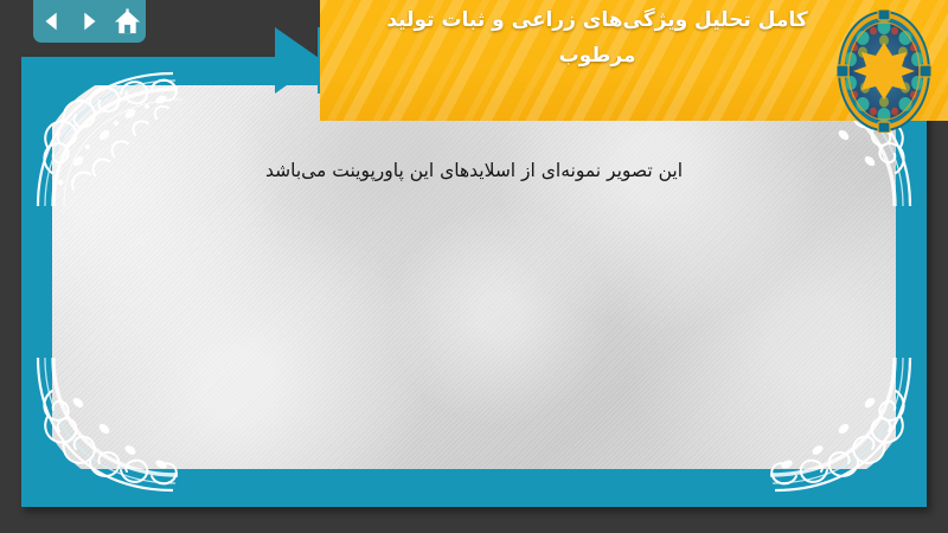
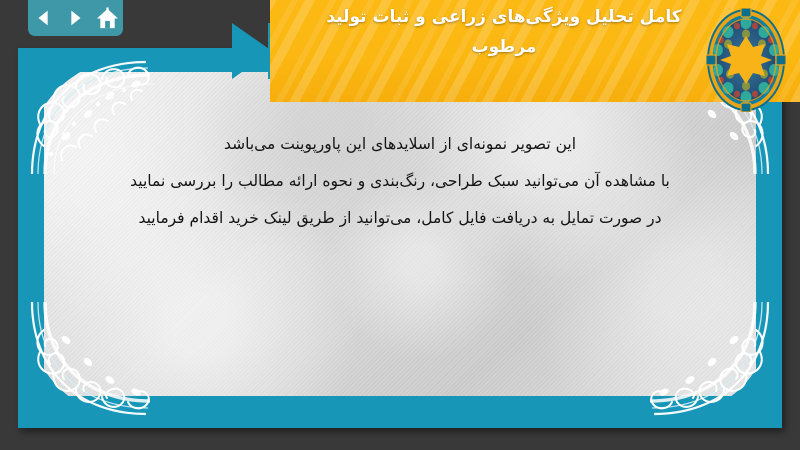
  کامل تحلیل ویژگی‌های زراعی و ثبات تولید
  مرطوب
  این تصویر نمونه‌ای از اسلایدهای این پاورپوینت می‌باشد
+ با مشاهده آن میتوانید سبک طراحی، رنگ‌بندی و نحوه ارائه مطالب را بررسی نمایید
+ در صورت تمایل به دریافت فایل کامل، می‌توانید از طریق لینک خرید اقدام فرمایید
